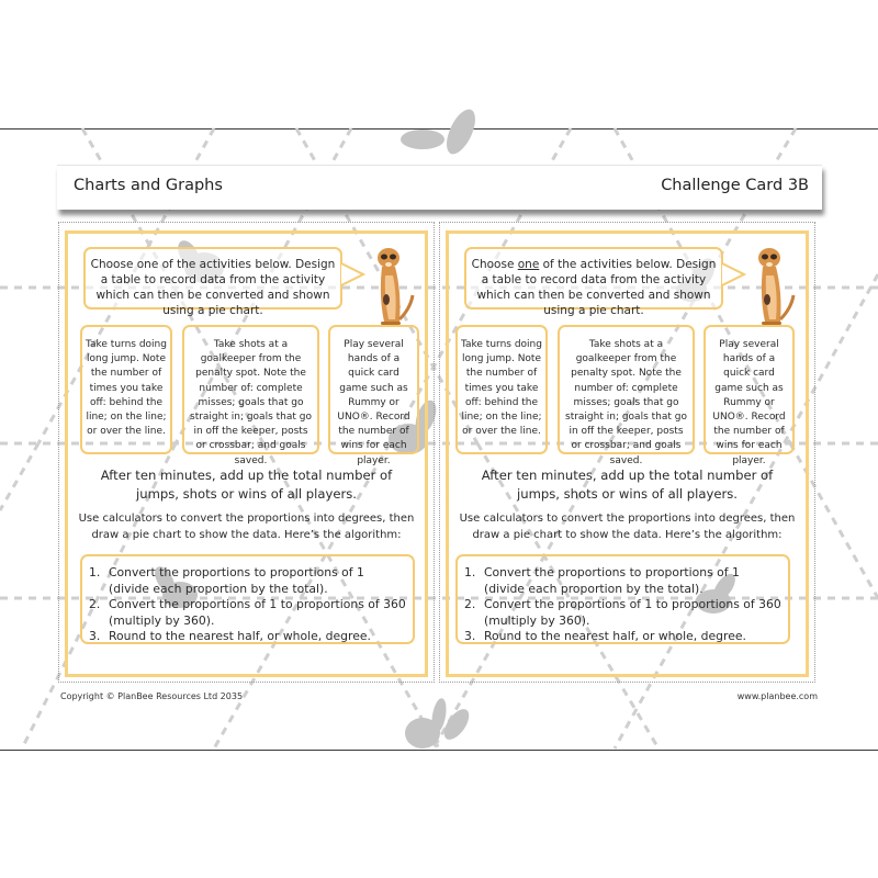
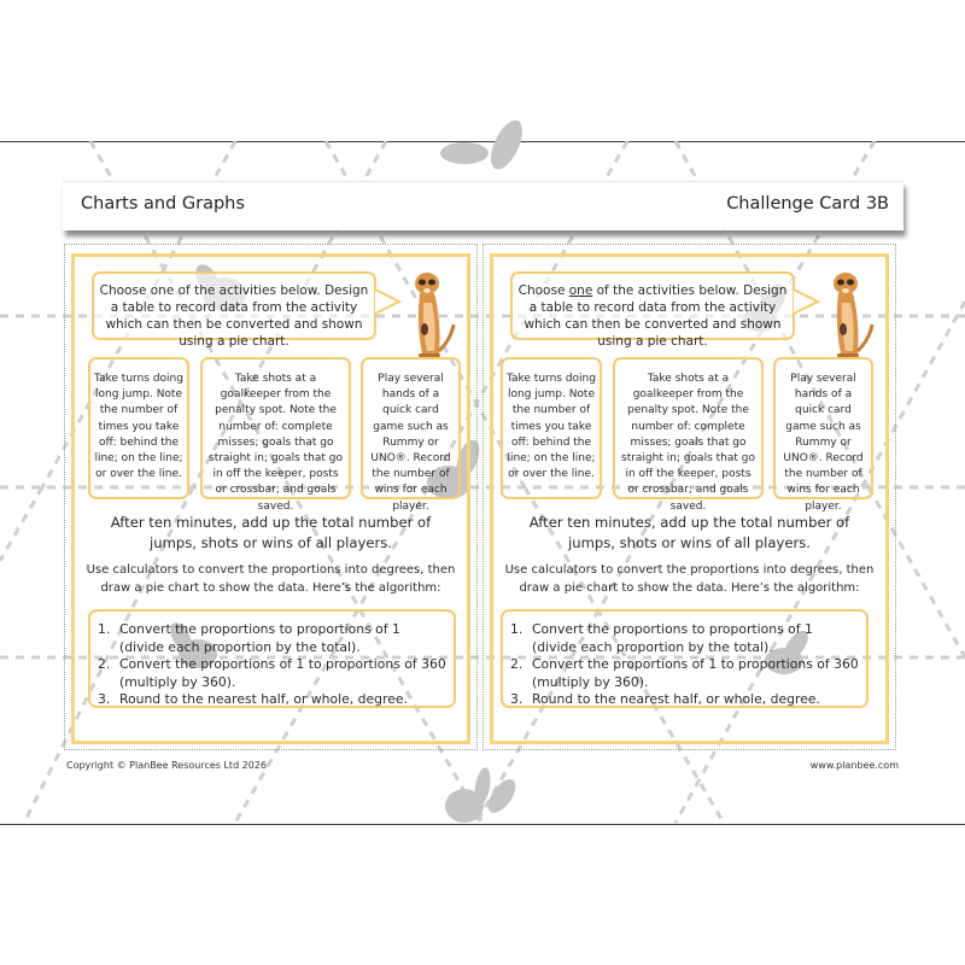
  Charts and Graphs
  Challenge Card 3B
  Choose one of the activities below. Design a table to record data from the activity which can then be converted and shown using a pie chart.
  Take turns doing long jump. Note the number of times you take off: behind the line; on the line; or over the line.
  Take shots at a goalkeeper from the penalty spot. Note the number of: complete misses; goals that go straight in; goals that go in off the keeper, posts or crossbar; and goals saved.
  Play several hands of a quick card game such as Rummy or UNO®. Record the number of wins for each player.
  After ten minutes, add up the total number of jumps, shots or wins of all players.
  Use calculators to convert the proportions into degrees, then draw a pie chart to show the data. Here’s the algorithm:
  1.
  Convert the proportions to proportions of 1 (divide each proportion by the total).
  2.
  Convert the proportions of 1 to proportions of 360 (multiply by 360).
  3.
  Round to the nearest half, or whole, degree.
  Choose one of the activities below. Design a table to record data from the activity which can then be converted and shown using a pie chart.
  Take turns doing long jump. Note the number of times you take off: behind the line; on the line; or over the line.
  Take shots at a goalkeeper from the penalty spot. Note the number of: complete misses; goals that go straight in; goals that go in off the keeper, posts or crossbar; and goals saved.
  Play several hands of a quick card game such as Rummy or UNO®. Record the number of wins for each player.
  After ten minutes, add up the total number of jumps, shots or wins of all players.
  Use calculators to convert the proportions into degrees, then draw a pie chart to show the data. Here’s the algorithm:
  1.
  Convert the proportions to proportions of 1 (divide each proportion by the total).
  2.
  Convert the proportions of 1 to proportions of 360 (multiply by 360).
  3.
  Round to the nearest half, or whole, degree.
- Copyright © PlanBee Resources Ltd 2035
+ Copyright © PlanBee Resources Ltd 2026
  www.planbee.com
